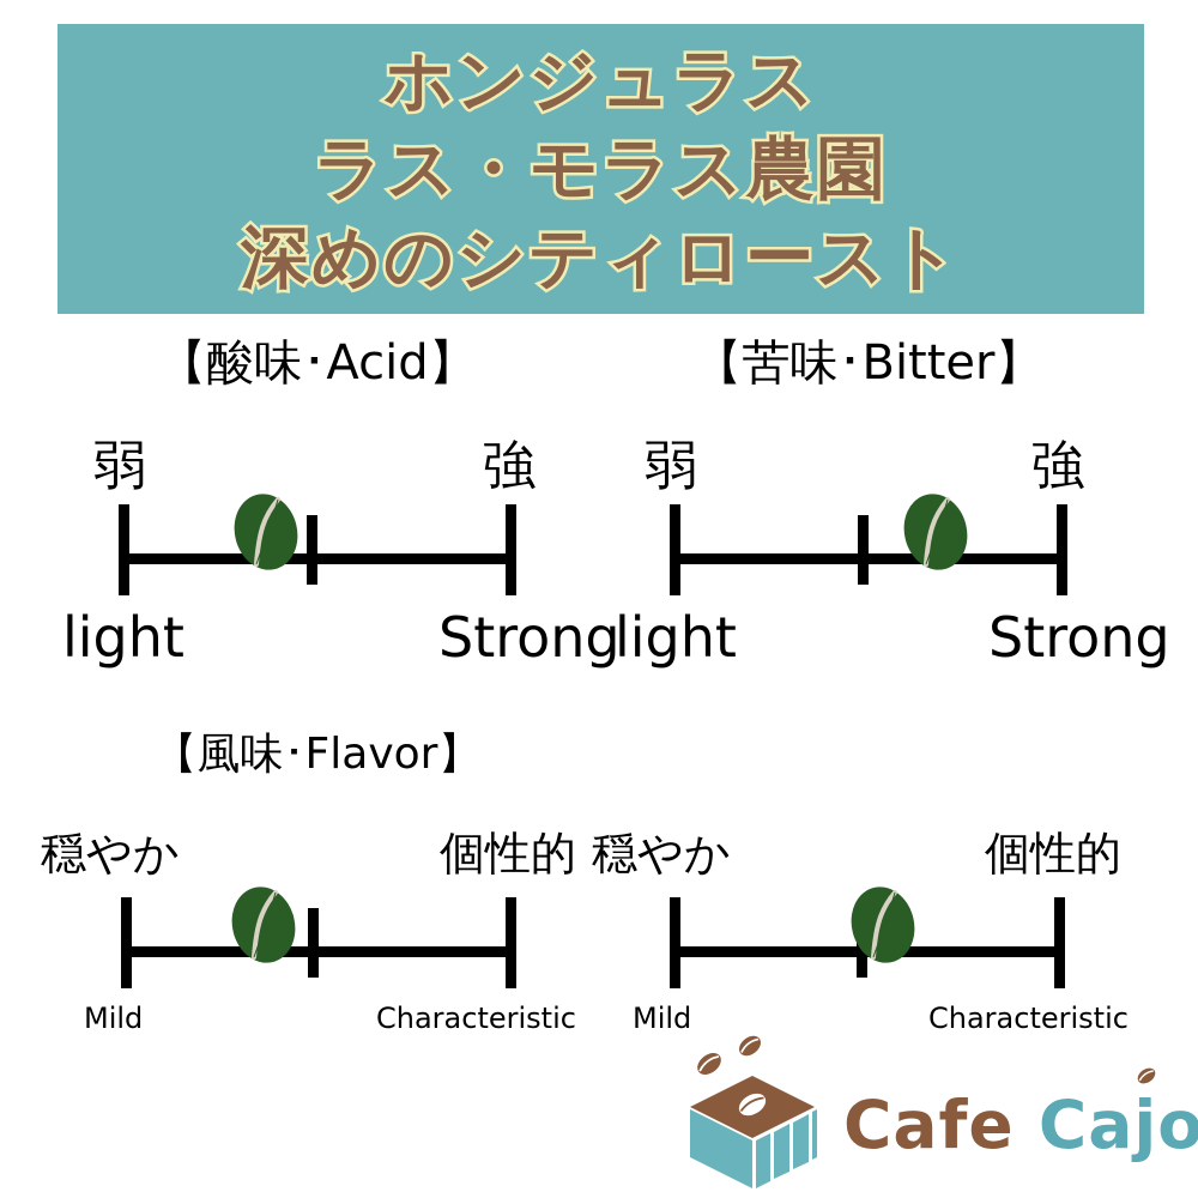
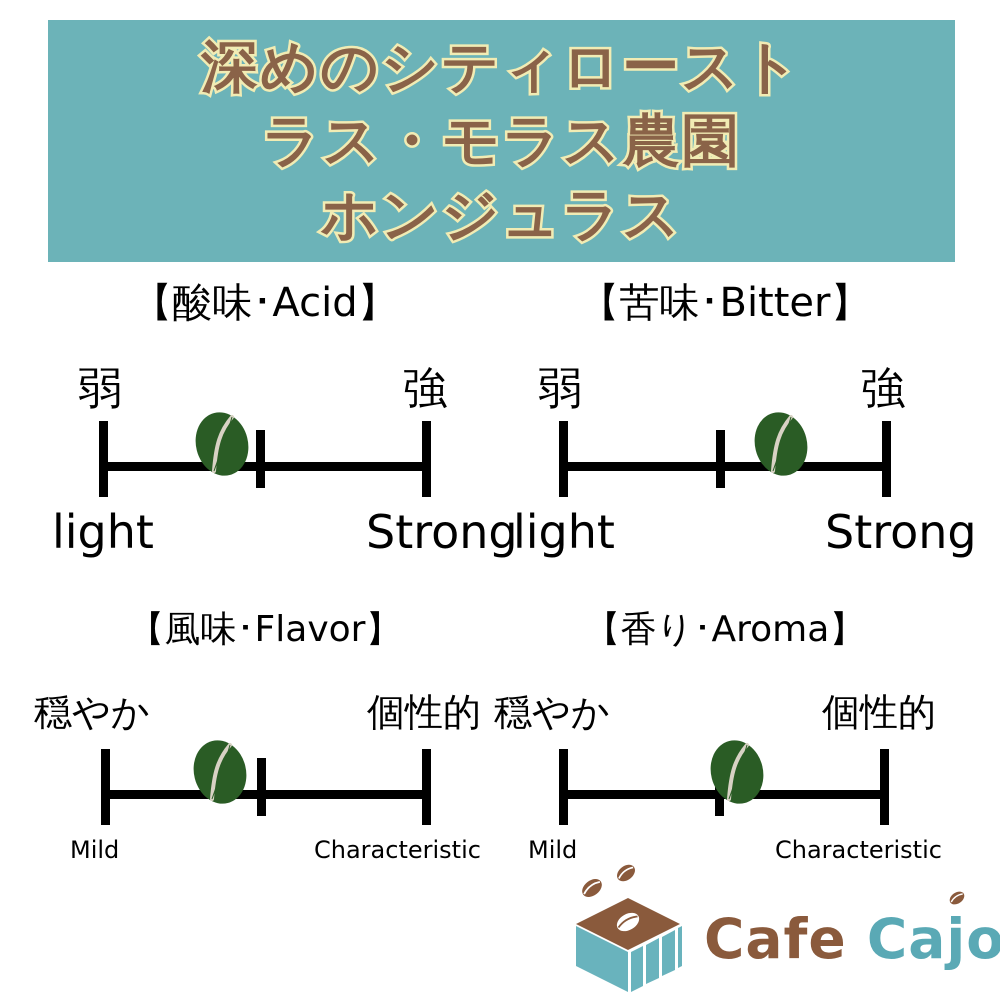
- ホンジュラス
+ 深めのシティロースト
  ラス・モラス農園
- 深めのシティロースト
+ ホンジュラス
  【酸味･Acid】
  弱
  強
  light
  Strong
  【苦味･Bitter】
  弱
  強
  light
  Strong
  【風味･Flavor】
  穏やか
  個性的
  Mild
  Characteristic
+ 【香り･Aroma】
  穏やか
  個性的
  Mild
  Characteristic
  Cafe Cajo
